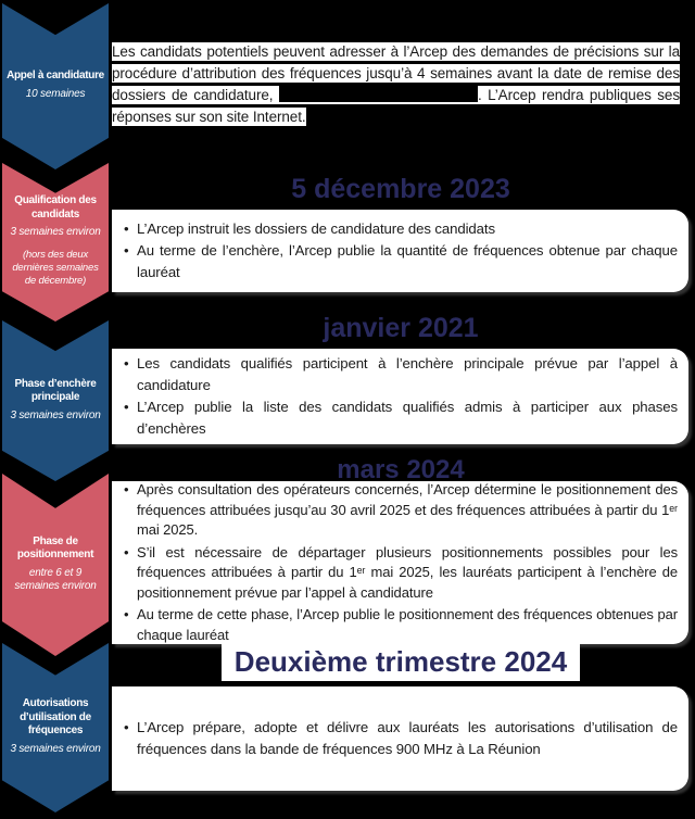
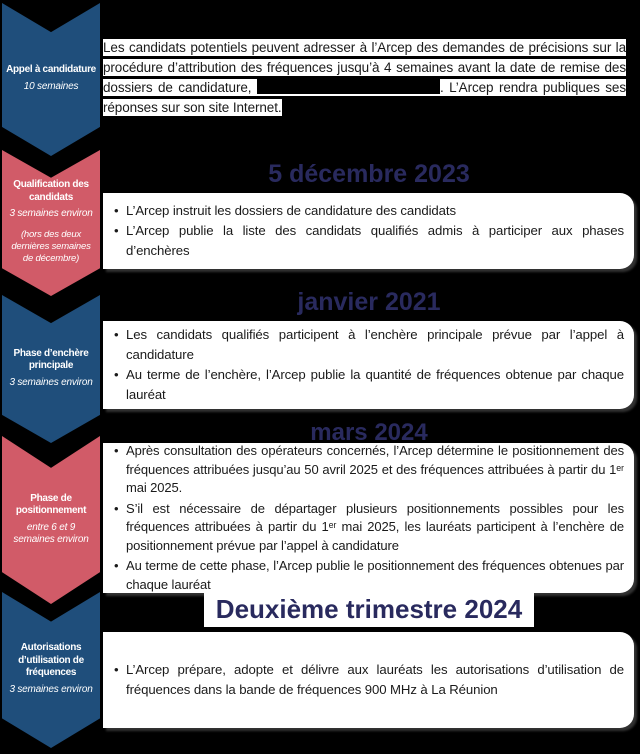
  Appel à candidature
  10 semaines
  Qualification des candidats
  3 semaines environ
  (hors des deux dernières semaines de décembre)
  Phase d’enchère principale
  3 semaines environ
  Phase de positionnement
  entre 6 et 9 semaines environ
  Autorisations d’utilisation de fréquences
  3 semaines environ
  Les candidats potentiels peuvent adresser à l’Arcep des demandes de précisions sur la procédure d’attribution des fréquences jusqu’à 4 semaines avant la date de remise des dossiers de candidature, . L’Arcep rendra publiques ses réponses sur son site Internet.
  5 décembre 2023
  L’Arcep instruit les dossiers de candidature des candidats
- Au terme de l’enchère, l’Arcep publie la quantité de fréquences obtenue par chaque lauréat
+ L’Arcep publie la liste des candidats qualifiés admis à participer aux phases d’enchères
  janvier 2021
  Les candidats qualifiés participent à l’enchère principale prévue par l’appel à candidature
- L’Arcep publie la liste des candidats qualifiés admis à participer aux phases d’enchères
+ Au terme de l’enchère, l’Arcep publie la quantité de fréquences obtenue par chaque lauréat
  mars 2024
- Après consultation des opérateurs concernés, l’Arcep détermine le positionnement des fréquences attribuées jusqu’au 30 avril 2025 et des fréquences attribuées à partir du 1ᵉʳ mai 2025.
+ Après consultation des opérateurs concernés, l’Arcep détermine le positionnement des fréquences attribuées jusqu’au 50 avril 2025 et des fréquences attribuées à partir du 1ᵉʳ mai 2025.
  S’il est nécessaire de départager plusieurs positionnements possibles pour les fréquences attribuées à partir du 1ᵉʳ mai 2025, les lauréats participent à l’enchère de positionnement prévue par l’appel à candidature
  Au terme de cette phase, l’Arcep publie le positionnement des fréquences obtenues par chaque lauréat
  Deuxième trimestre 2024
  L’Arcep prépare, adopte et délivre aux lauréats les autorisations d’utilisation de fréquences dans la bande de fréquences 900 MHz à La Réunion
